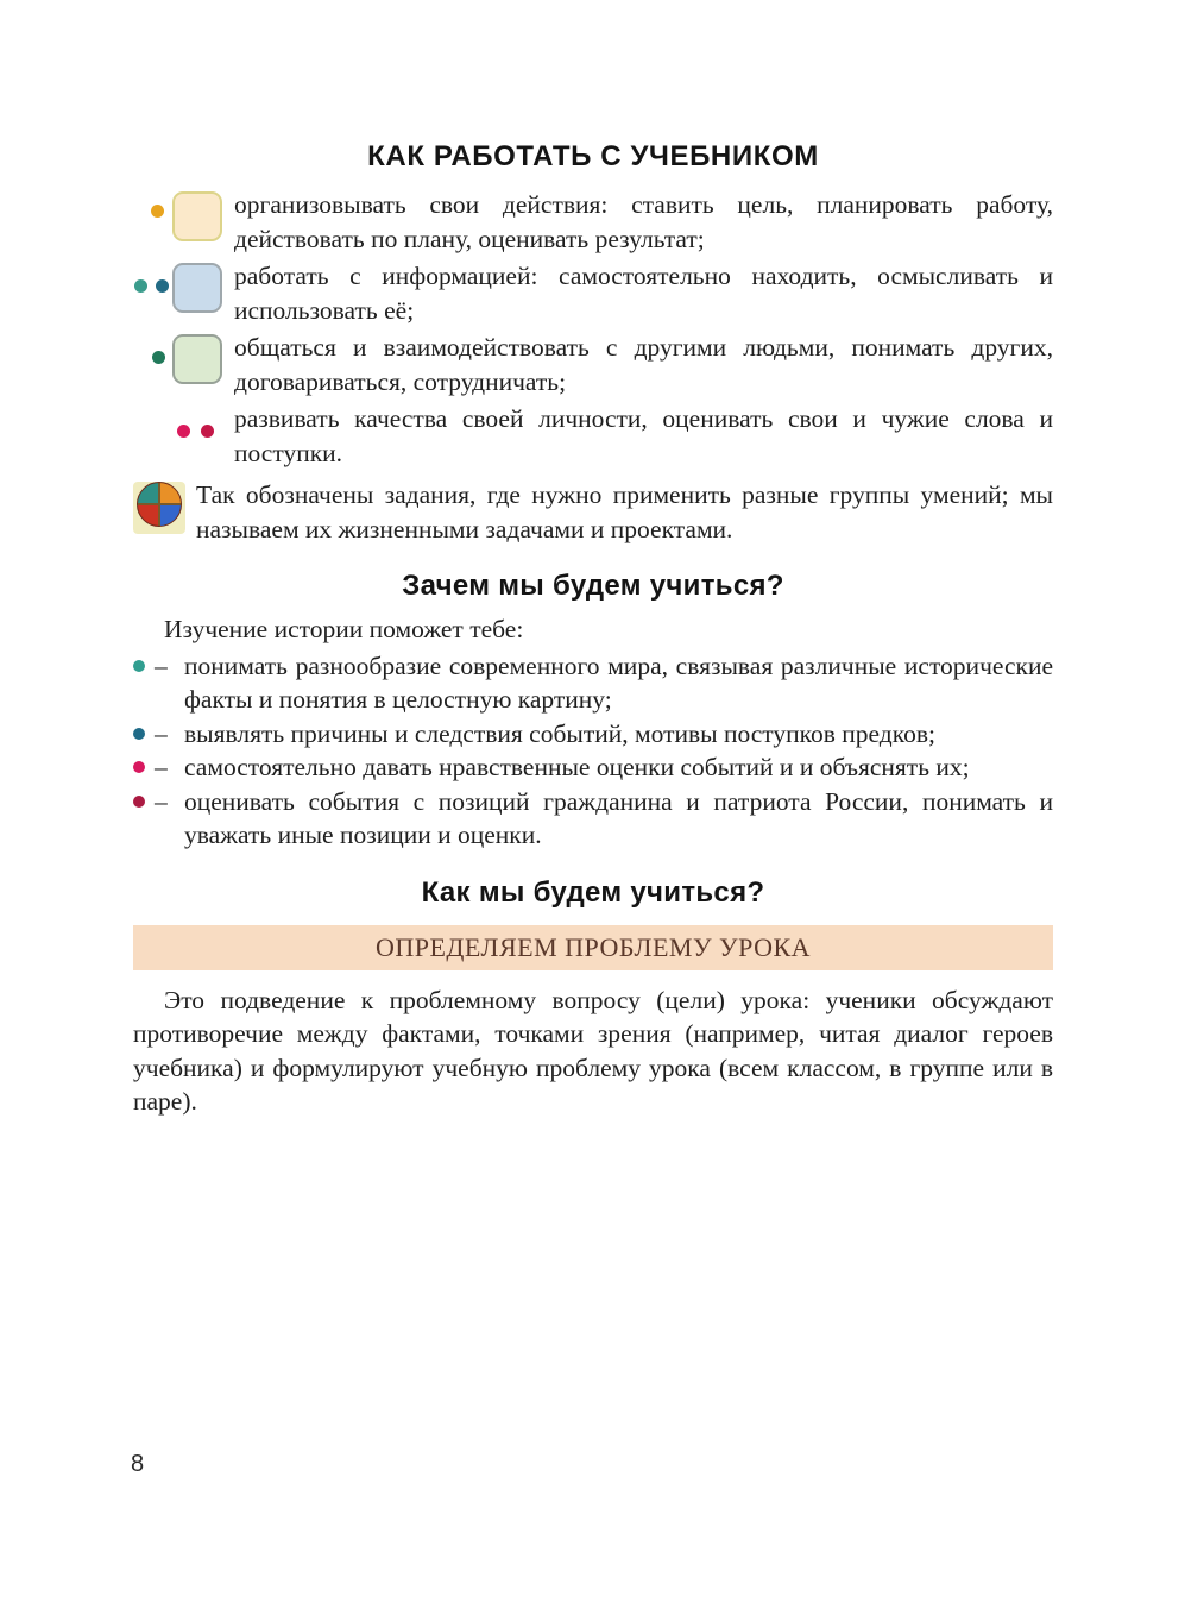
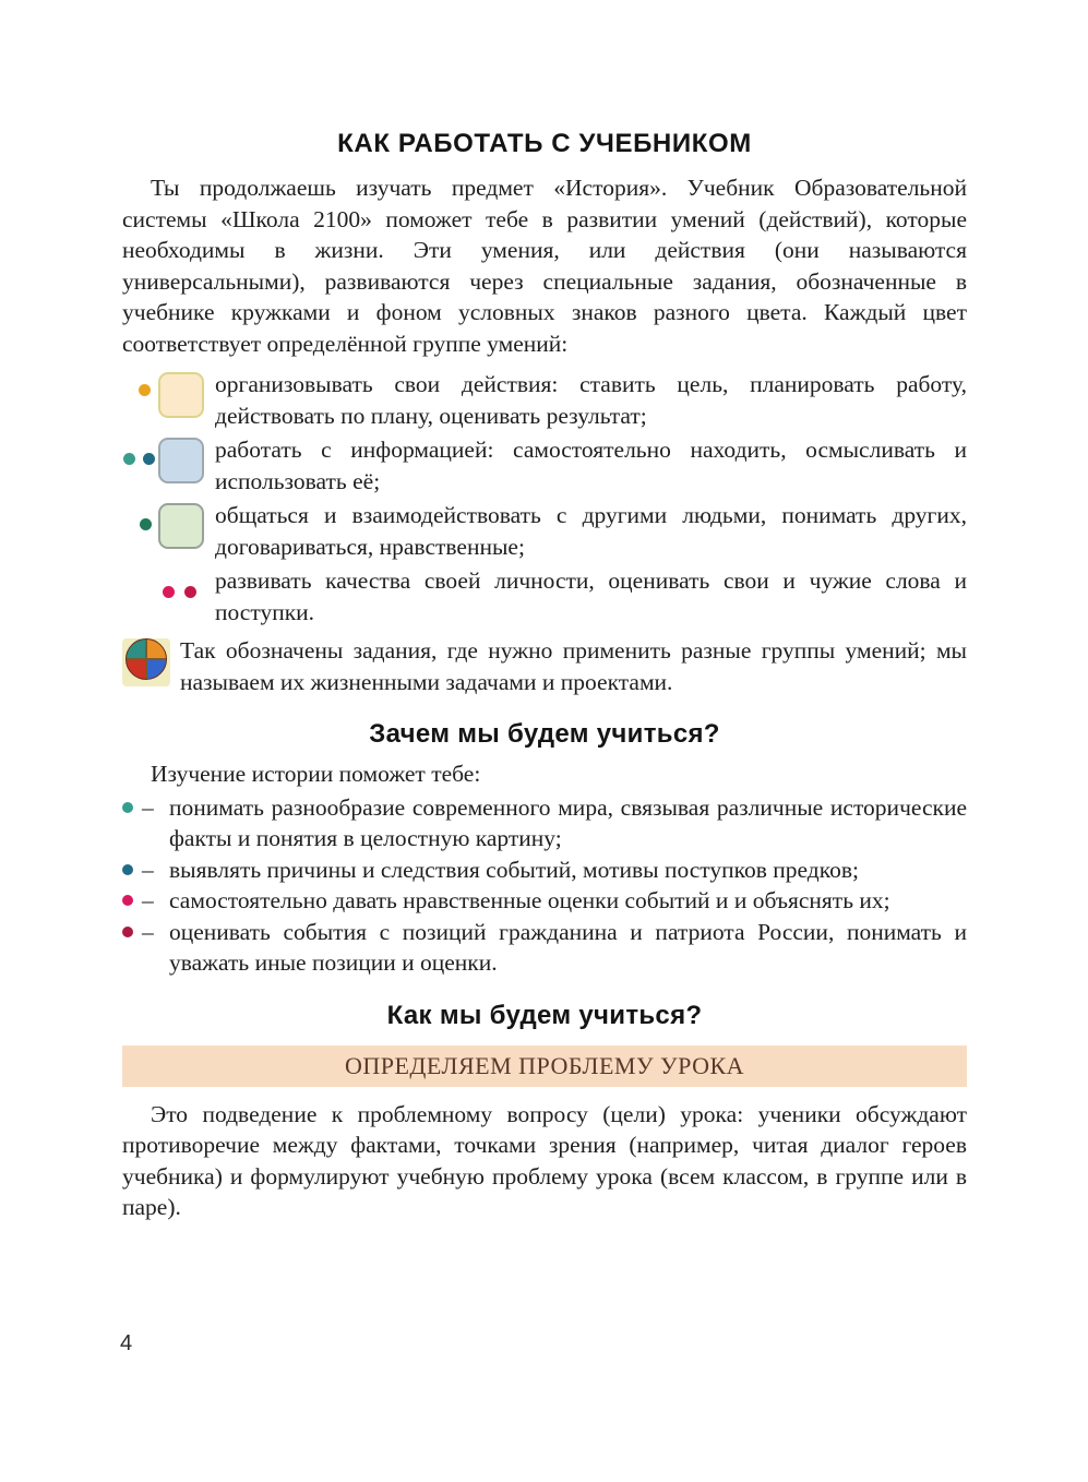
  КАК РАБОТАТЬ С УЧЕБНИКОМ
+ Ты продолжаешь изучать предмет «История». Учебник Образо­вательной системы «Школа 2100» поможет тебе в развитии уме­ний (действий), которые необходимы в жизни. Эти умения, или действия (они называются универсальными), развиваются через специальные задания, обозначенные в учебнике кружками и фо­ном условных знаков разного цвета. Каждый цвет соответствует определённой группе умений:
  организовывать свои действия: ставить цель, планировать работу, действовать по плану, оценивать результат;
  работать с информацией: самостоятельно находить, ос­мысливать и использовать её;
- общаться и взаимодействовать с другими людьми, пони­мать других, договариваться, сотрудничать;
+ общаться и взаимодействовать с другими людьми, пони­мать других, договариваться, нравственные;
  развивать качества своей личности, оценивать свои и чужие слова и поступки.
  Так обозначены задания, где нужно применить разные группы умений; мы называем их жизненными задачами и проектами.
  Зачем мы будем учиться?
  Изучение истории поможет тебе:
  –
  понимать разнообразие современного мира, связывая различ­ные исторические факты и понятия в целостную картину;
  –
  выявлять причины и следствия событий, мотивы поступков предков;
  –
  самостоятельно давать нравственные оценки событий и и объ­яснять их;
  –
  оценивать события с позиций гражданина и патриота России, понимать и уважать иные позиции и оценки.
  Как мы будем учиться?
  ОПРЕДЕЛЯЕМ ПРОБЛЕМУ УРОКА
  Это подведение к проблемному вопросу (цели) урока: ученики обсуждают противоречие между фактами, точками зрения (на­пример, читая диалог героев учебника) и формулируют учебную проблему урока (всем классом, в группе или в паре).
- 8
+ 4
